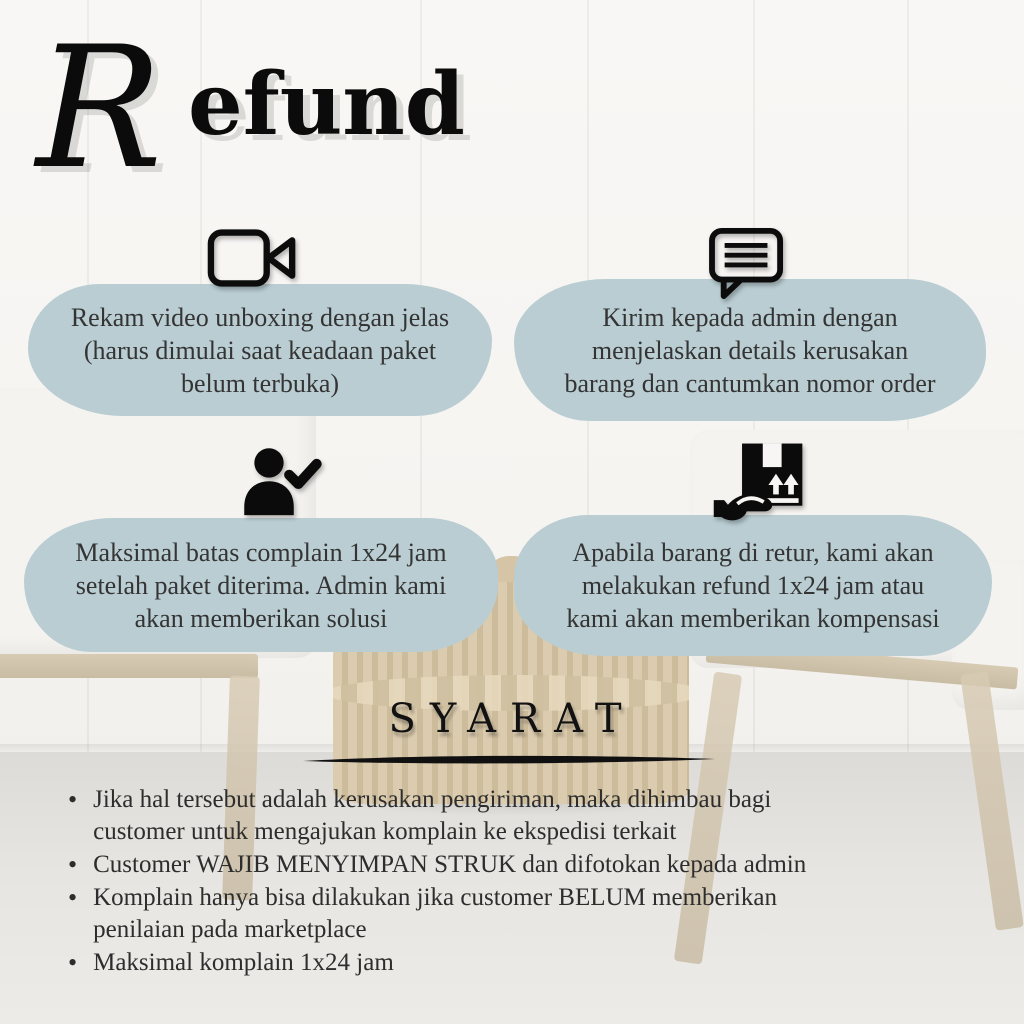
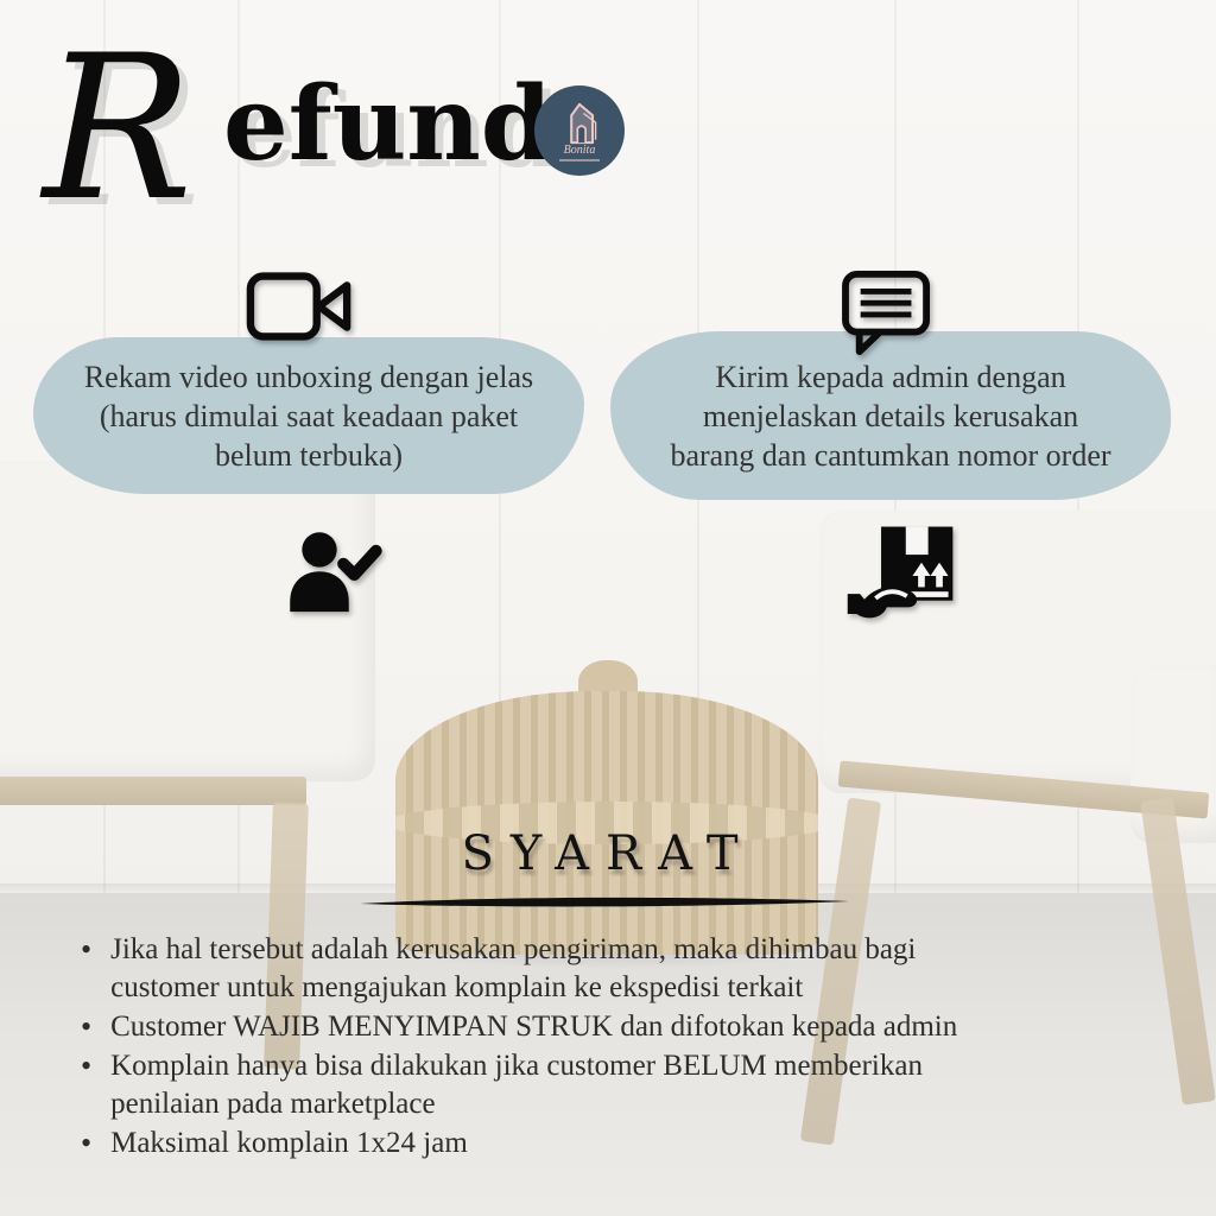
  R
  efund
+ Bonita
  Rekam video unboxing dengan jelas
  (harus dimulai saat keadaan paket
  belum terbuka)
  Kirim kepada admin dengan
  menjelaskan details kerusakan
  barang dan cantumkan nomor order
- Maksimal batas complain 1x24 jam
- setelah paket diterima. Admin kami
- akan memberikan solusi
- Apabila barang di retur, kami akan
- melakukan refund 1x24 jam atau
- kami akan memberikan kompensasi
  SYARAT
  •
  Jika hal tersebut adalah kerusakan pengiriman, maka dihimbau bagi
  customer untuk mengajukan komplain ke ekspedisi terkait
  •
  Customer WAJIB MENYIMPAN STRUK dan difotokan kepada admin
  •
  Komplain hanya bisa dilakukan jika customer BELUM memberikan
  penilaian pada marketplace
  •
  Maksimal komplain 1x24 jam
